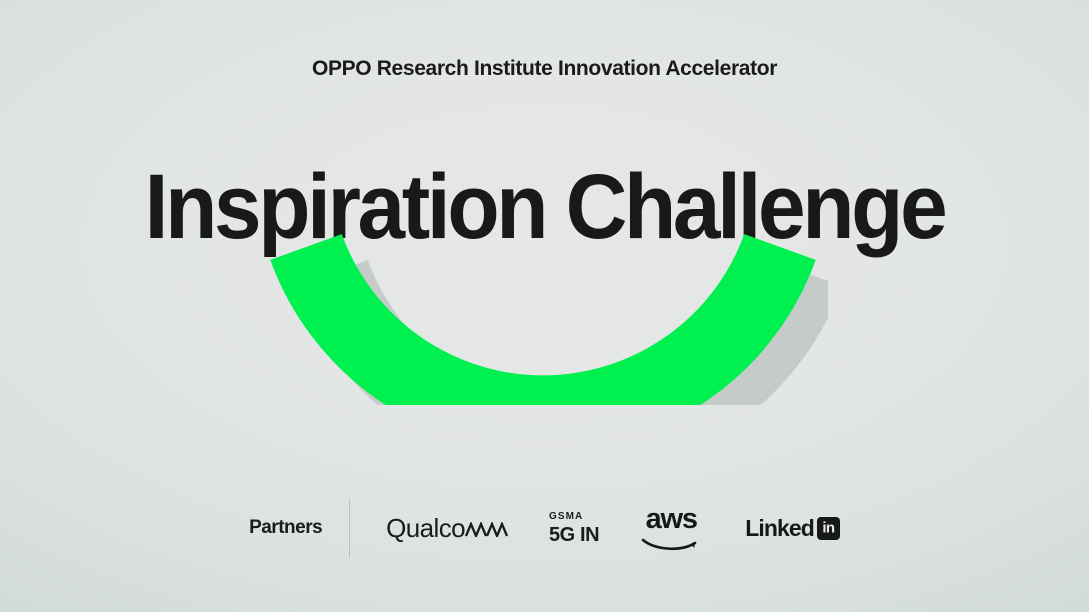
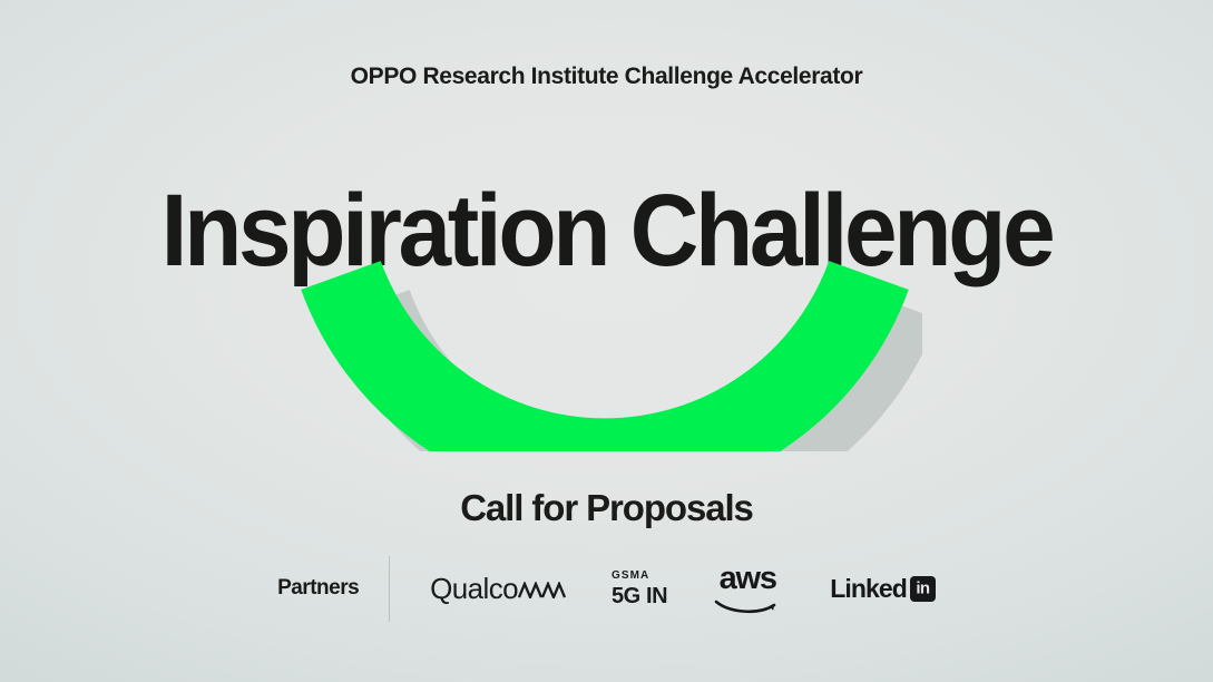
- OPPO Research Institute Innovation Accelerator
+ OPPO Research Institute Challenge Accelerator
  Inspiration Challenge
+ Call for Proposals
  Partners
  Qualco
  GSMA
  5G IN
  aws
  Linked
  in
